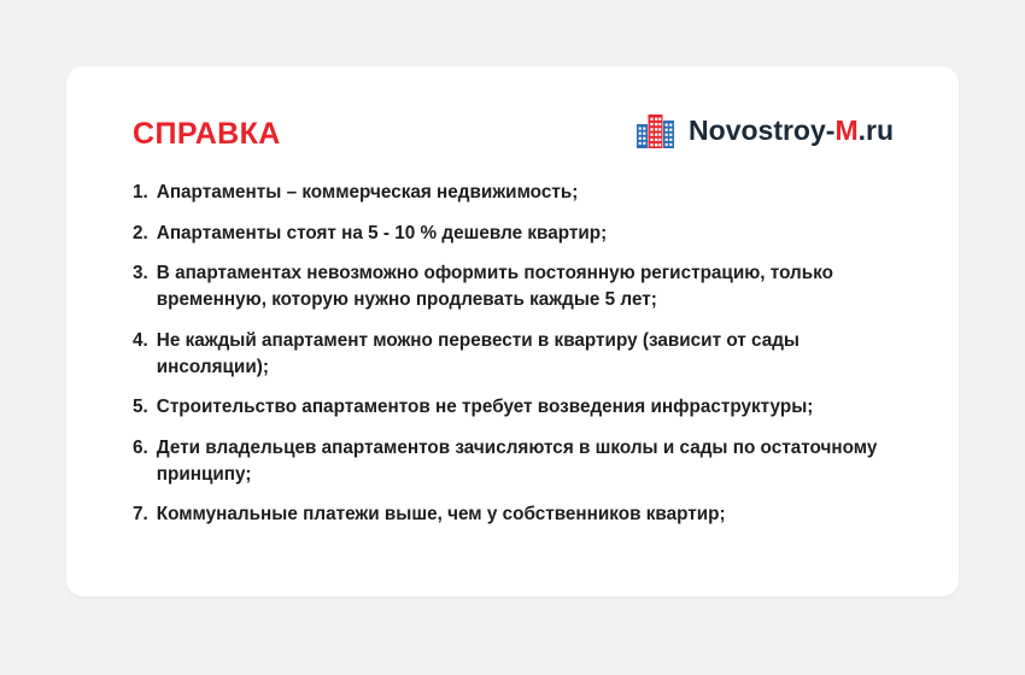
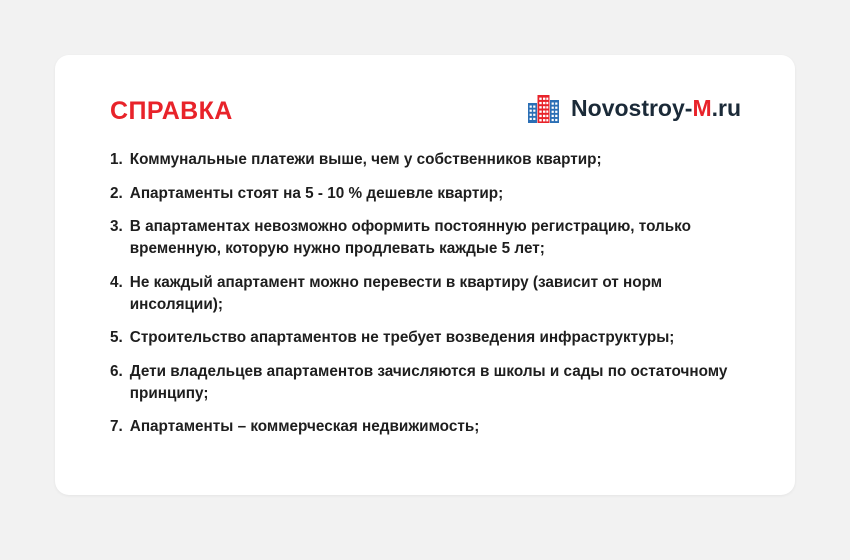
  СПРАВКА
  Novostroy-M.ru
  1.
- Апартаменты – коммерческая недвижимость;
+ Коммунальные платежи выше, чем у собственников квартир;
  2.
  Апартаменты стоят на 5 - 10 % дешевле квартир;
  3.
  В апартаментах невозможно оформить постоянную регистрацию, только временную, которую нужно продлевать каждые 5 лет;
  4.
- Не каждый апартамент можно перевести в квартиру (зависит от сады инсоляции);
+ Не каждый апартамент можно перевести в квартиру (зависит от норм инсоляции);
  5.
  Строительство апартаментов не требует возведения инфраструктуры;
  6.
  Дети владельцев апартаментов зачисляются в школы и сады по остаточному принципу;
  7.
- Коммунальные платежи выше, чем у собственников квартир;
+ Апартаменты – коммерческая недвижимость;
